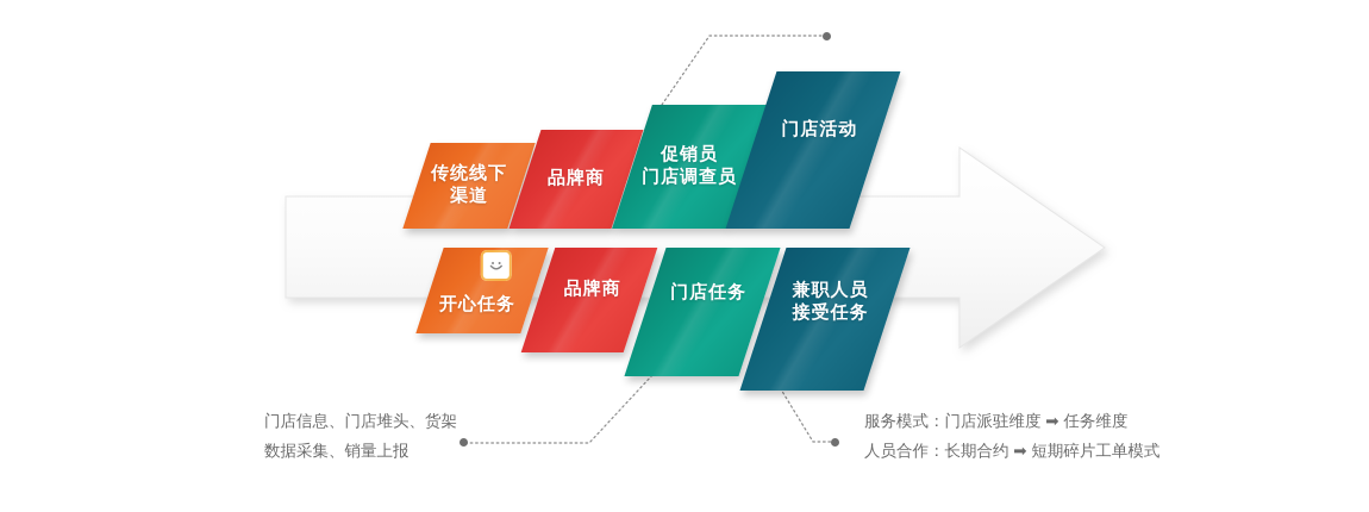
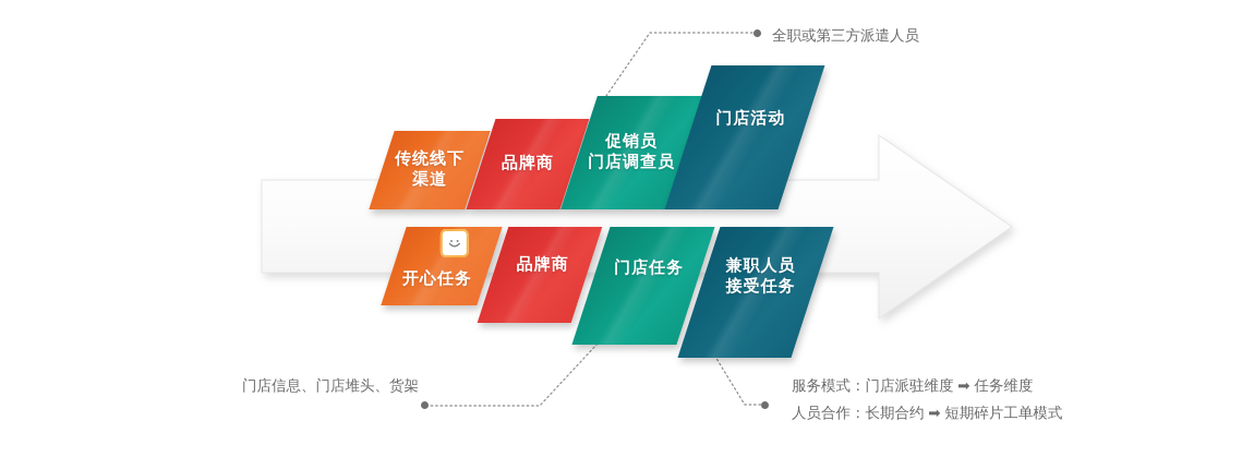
+ 全职或第三方派遣人员
  门店信息、门店堆头、货架
- 数据采集、销量上报
  服务模式：门店派驻维度 ➡ 任务维度
  人员合作：长期合约 ➡ 短期碎片工单模式
